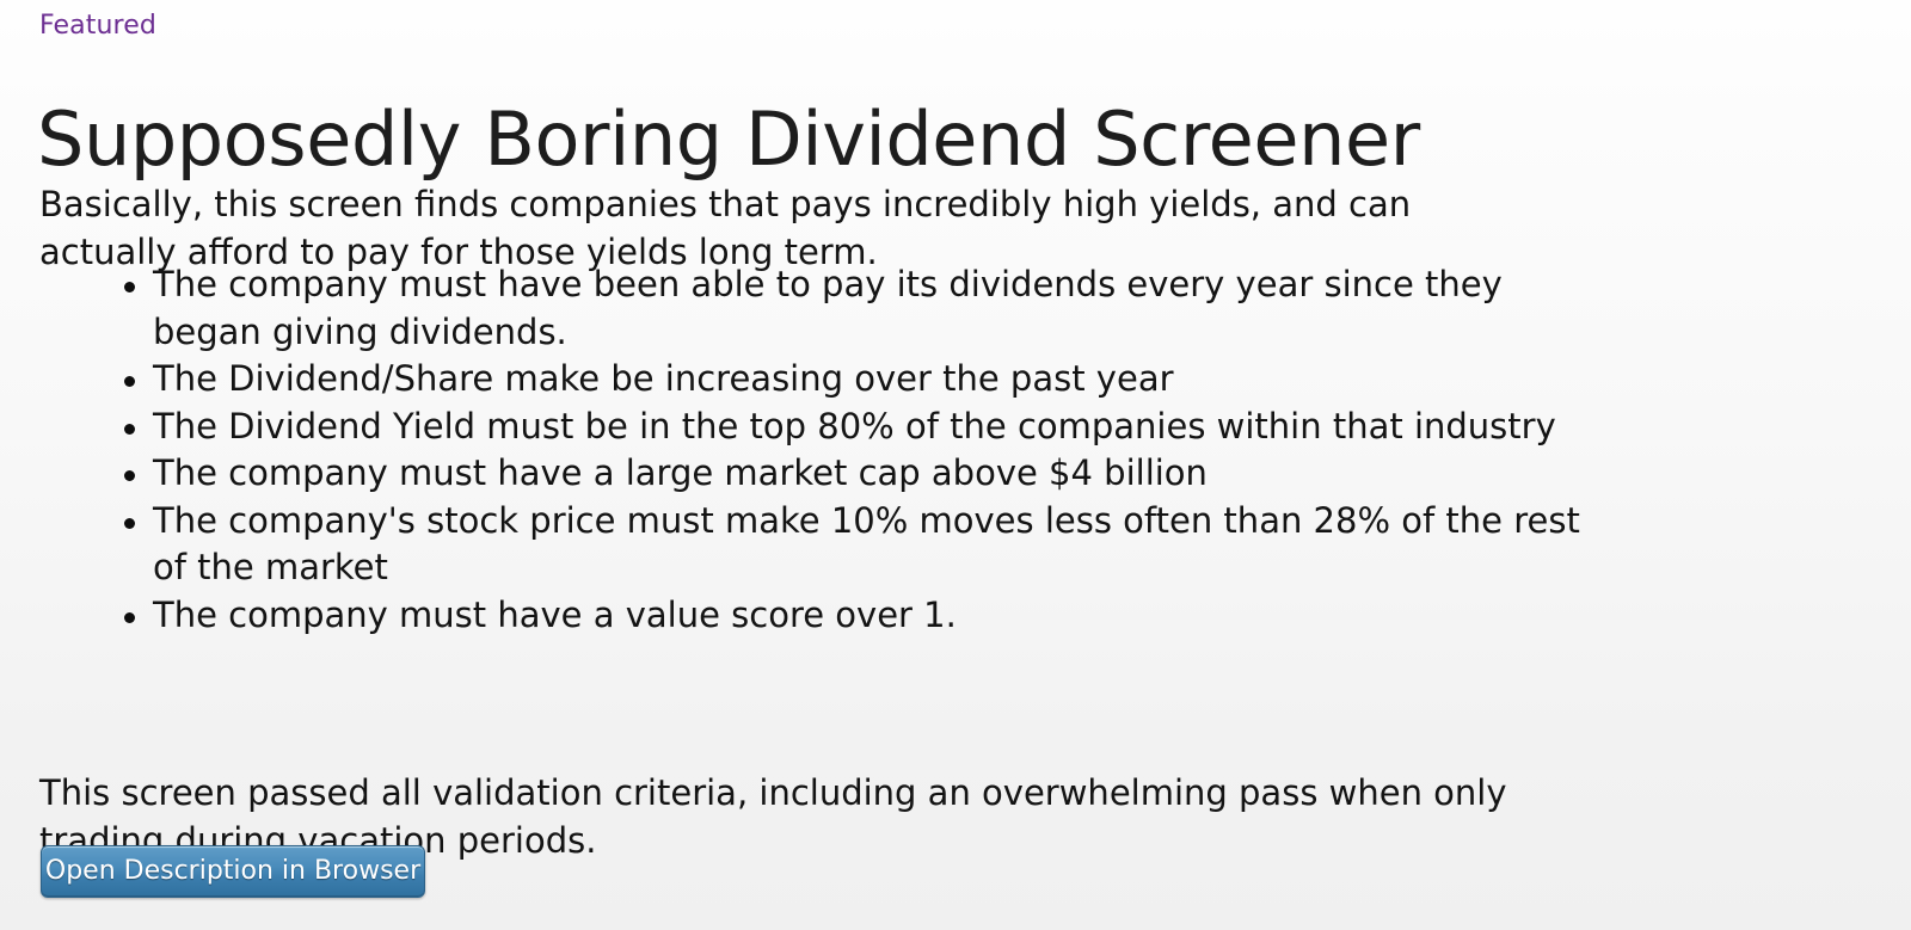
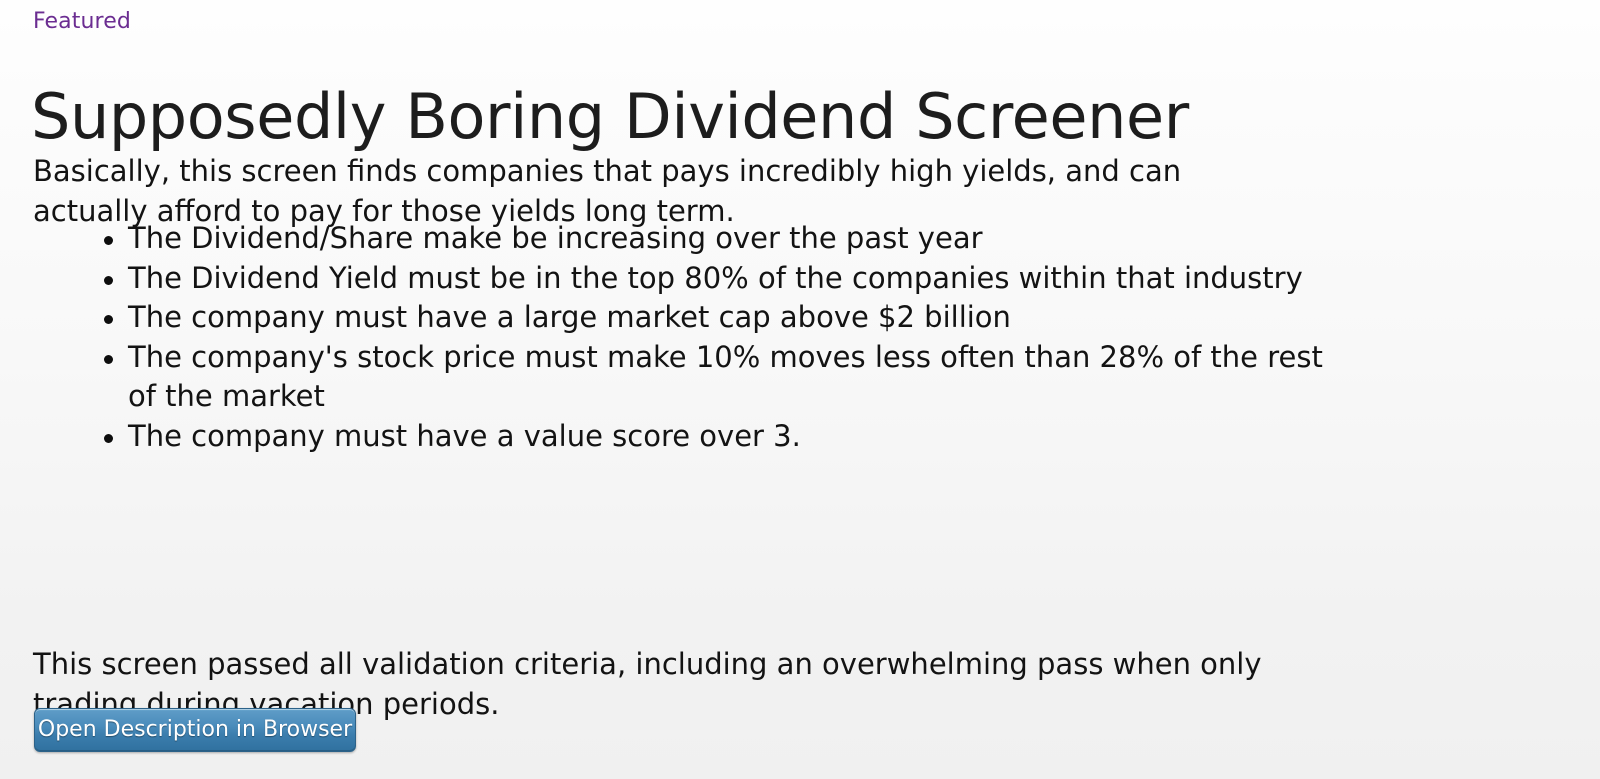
  Featured
  Supposedly Boring Dividend Screener
  Basically, this screen finds companies that pays incredibly high yields, and can actually afford to pay for those yields long term.
- The company must have been able to pay its dividends every year since they began giving dividends.
  The Dividend/Share make be increasing over the past year
  The Dividend Yield must be in the top 80% of the companies within that industry
- The company must have a large market cap above $4 billion
+ The company must have a large market cap above $2 billion
  The company's stock price must make 10% moves less often than 28% of the rest of the market
- The company must have a value score over 1.
+ The company must have a value score over 3.
  This screen passed all validation criteria, including an overwhelming pass when only trading during vacation periods.
  Open Description in Browser
